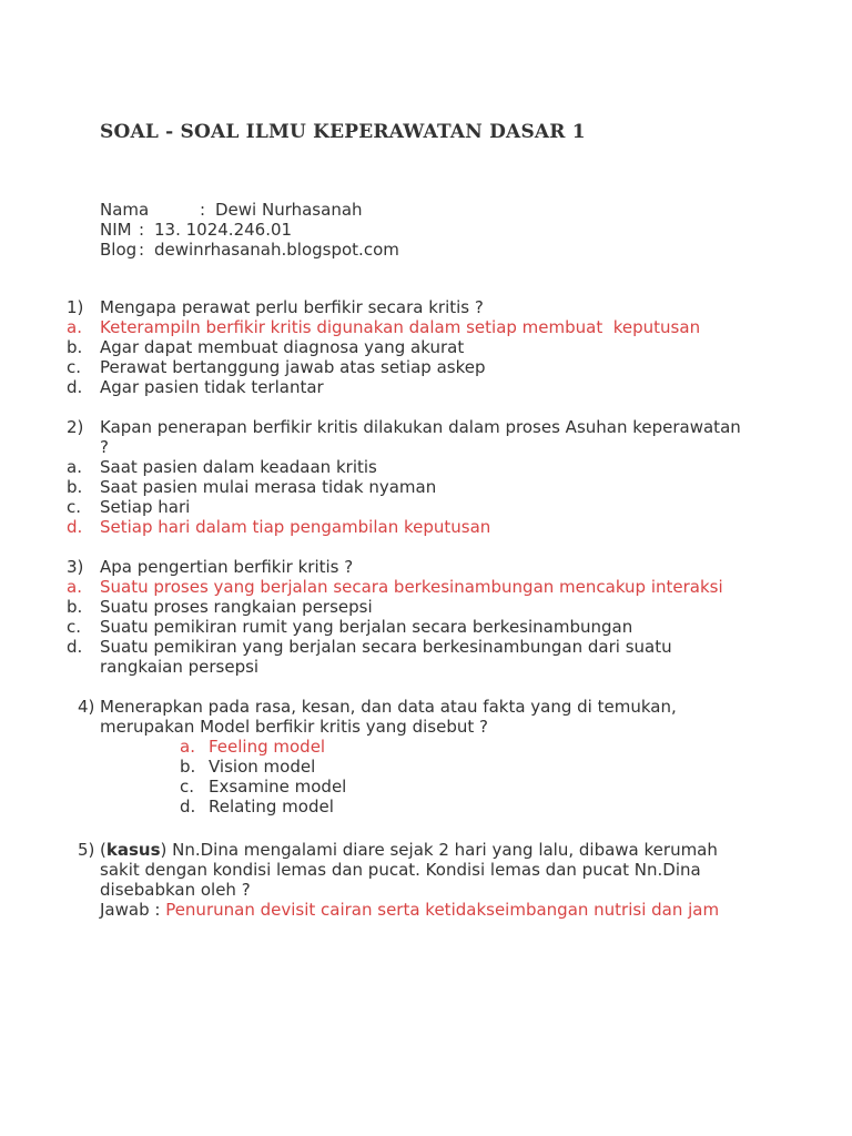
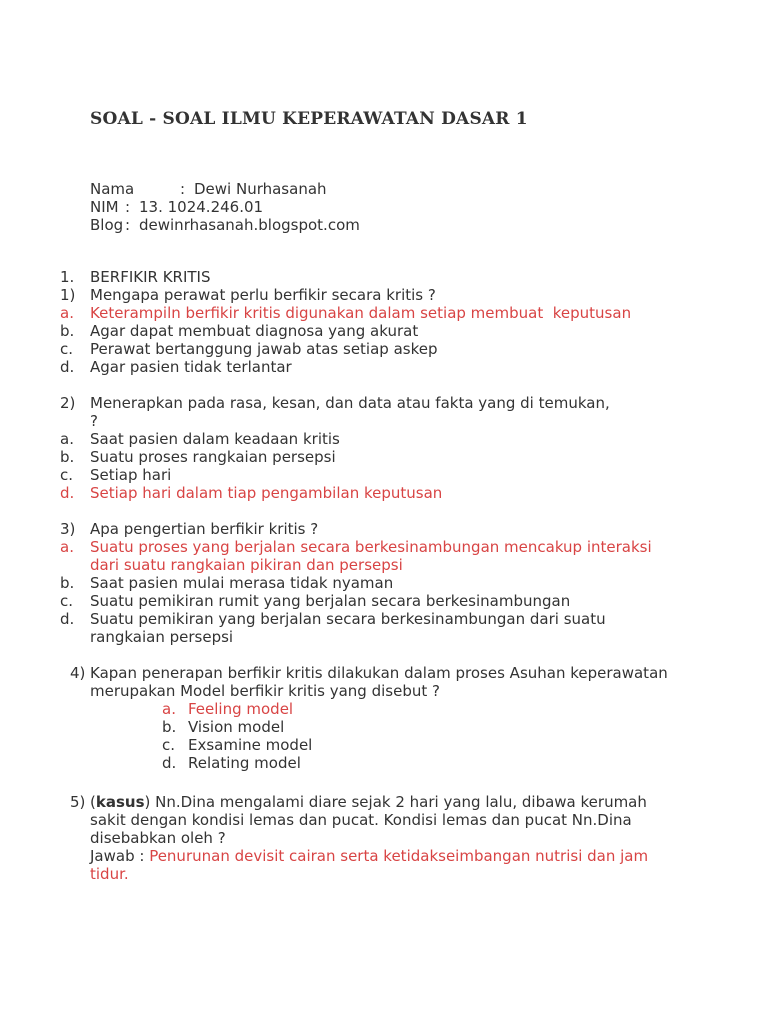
  SOAL - SOAL ILMU KEPERAWATAN DASAR 1
  Nama : Dewi Nurhasanah
  NIM : 13. 1024.246.01
  Blog: dewinrhasanah.blogspot.com
+ 1.
+ BERFIKIR KRITIS
  1)
  Mengapa perawat perlu berfikir secara kritis ?
  a.
  Keterampiln berfikir kritis digunakan dalam setiap membuat keputusan
  b.
  Agar dapat membuat diagnosa yang akurat
  c.
  Perawat bertanggung jawab atas setiap askep
  d.
  Agar pasien tidak terlantar
  2)
- Kapan penerapan berfikir kritis dilakukan dalam proses Asuhan keperawatan
+ Menerapkan pada rasa, kesan, dan data atau fakta yang di temukan,
  ?
  a.
  Saat pasien dalam keadaan kritis
  b.
- Saat pasien mulai merasa tidak nyaman
+ Suatu proses rangkaian persepsi
  c.
  Setiap hari
  d.
  Setiap hari dalam tiap pengambilan keputusan
  3)
  Apa pengertian berfikir kritis ?
  a.
  Suatu proses yang berjalan secara berkesinambungan mencakup interaksi
+ dari suatu rangkaian pikiran dan persepsi
  b.
- Suatu proses rangkaian persepsi
+ Saat pasien mulai merasa tidak nyaman
  c.
  Suatu pemikiran rumit yang berjalan secara berkesinambungan
  d.
  Suatu pemikiran yang berjalan secara berkesinambungan dari suatu
  rangkaian persepsi
  4)
- Menerapkan pada rasa, kesan, dan data atau fakta yang di temukan,
+ Kapan penerapan berfikir kritis dilakukan dalam proses Asuhan keperawatan
  merupakan Model berfikir kritis yang disebut ?
  a.
  Feeling model
  b.
  Vision model
  c.
  Exsamine model
  d.
  Relating model
  5)
  (kasus) Nn.Dina mengalami diare sejak 2 hari yang lalu, dibawa kerumah
  sakit dengan kondisi lemas dan pucat. Kondisi lemas dan pucat Nn.Dina
  disebabkan oleh ?
  Jawab : Penurunan devisit cairan serta ketidakseimbangan nutrisi dan jam
+ tidur.
